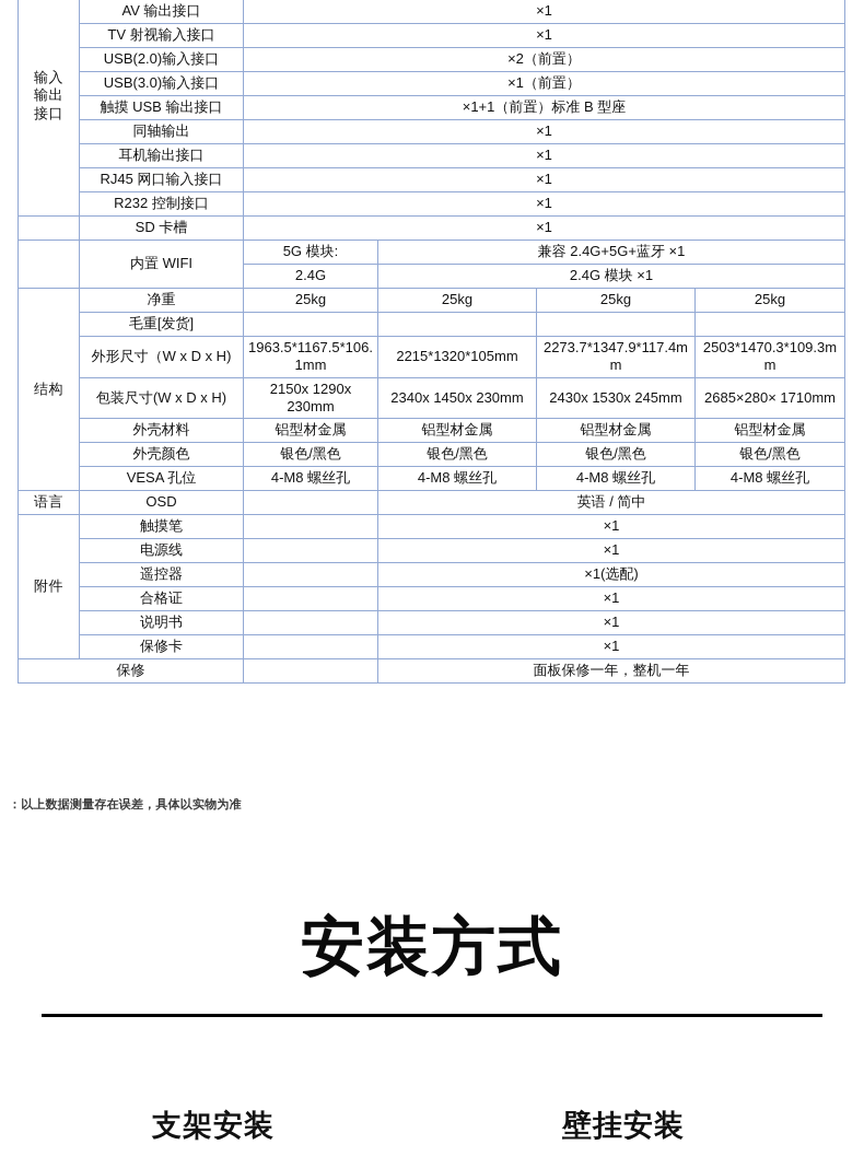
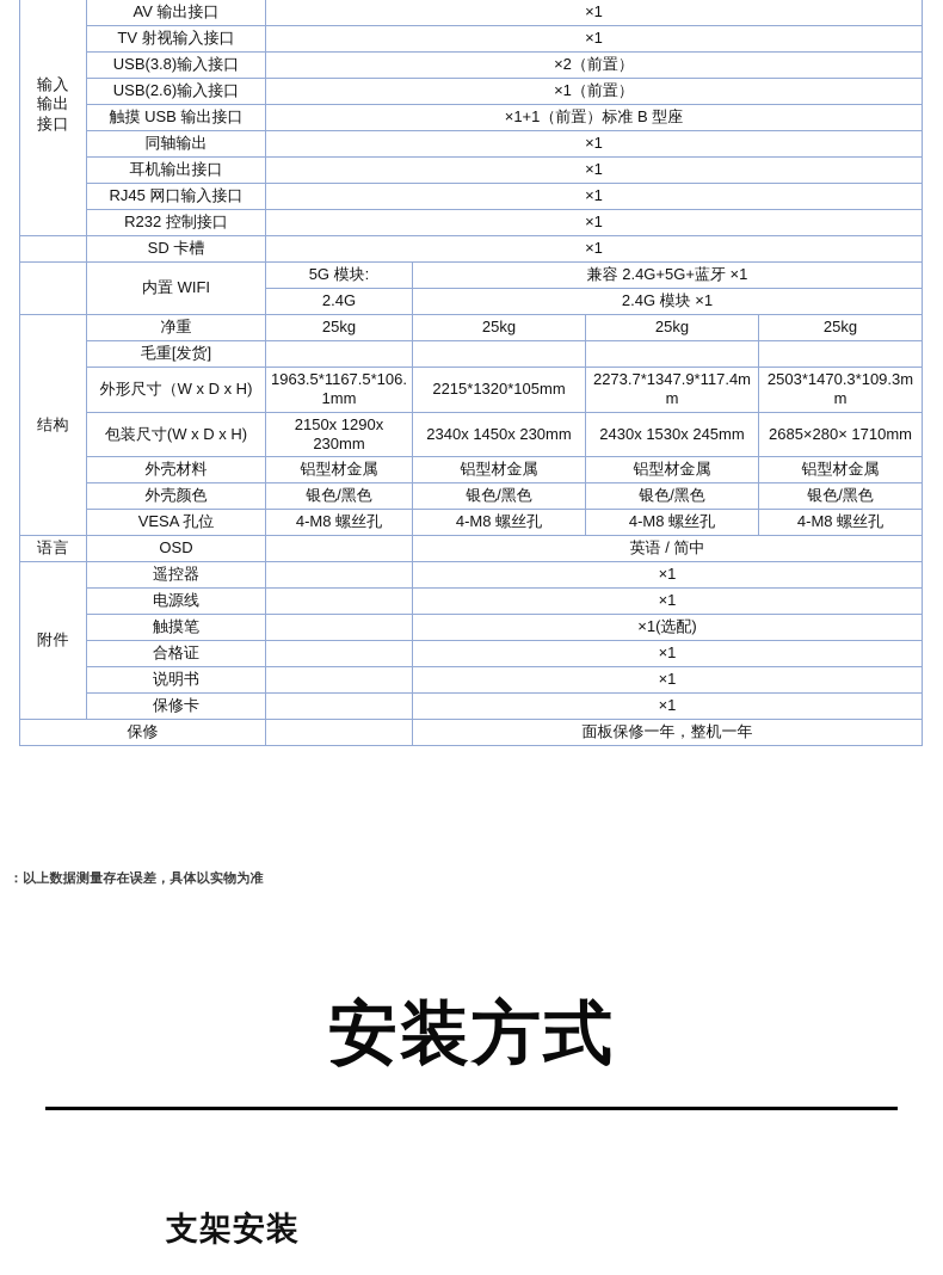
  输入 输出 接口
  AV 输出接口	×1
  TV 射视输入接口	×1
- USB(2.0)输入接口	×2（前置）
+ USB(3.8)输入接口	×2（前置）
- USB(3.0)输入接口	×1（前置）
+ USB(2.6)输入接口	×1（前置）
  触摸 USB 输出接口	×1+1（前置）标准 B 型座
  同轴输出	×1
  耳机输出接口	×1
  RJ45 网口输入接口	×1
  R232 控制接口	×1
  	SD 卡槽	×1
  	内置 WIFI	5G 模块:	兼容 2.4G+5G+蓝牙 ×1
  2.4G	2.4G 模块 ×1
  结构	净重	25kg	25kg	25kg	25kg
  毛重[发货]
  外形尺寸（W x D x H)	1963.5*1167.5*106.1mm	2215*1320*105mm	2273.7*1347.9*117.4mm	2503*1470.3*109.3mm
  包装尺寸(W x D x H)	2150x 1290x 230mm	2340x 1450x 230mm	2430x 1530x 245mm	2685×280× 1710mm
  外壳材料	铝型材金属	铝型材金属	铝型材金属	铝型材金属
  外壳颜色	银色/黑色	银色/黑色	银色/黑色	银色/黑色
  VESA 孔位	4-M8 螺丝孔	4-M8 螺丝孔	4-M8 螺丝孔	4-M8 螺丝孔
  语言	OSD		英语 / 简中
- 附件	触摸笔		×1
+ 附件	遥控器		×1
  电源线		×1
- 遥控器		×1(选配)
+ 触摸笔		×1(选配)
  合格证		×1
  说明书		×1
  保修卡		×1
  保修		面板保修一年，整机一年
  ：以上数据测量存在误差，具体以实物为准
  安装方式
  支架安装
- 壁挂安装
